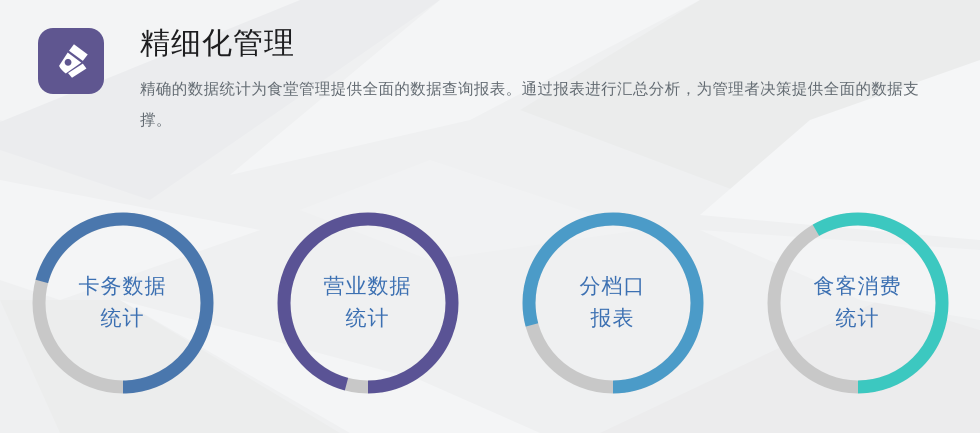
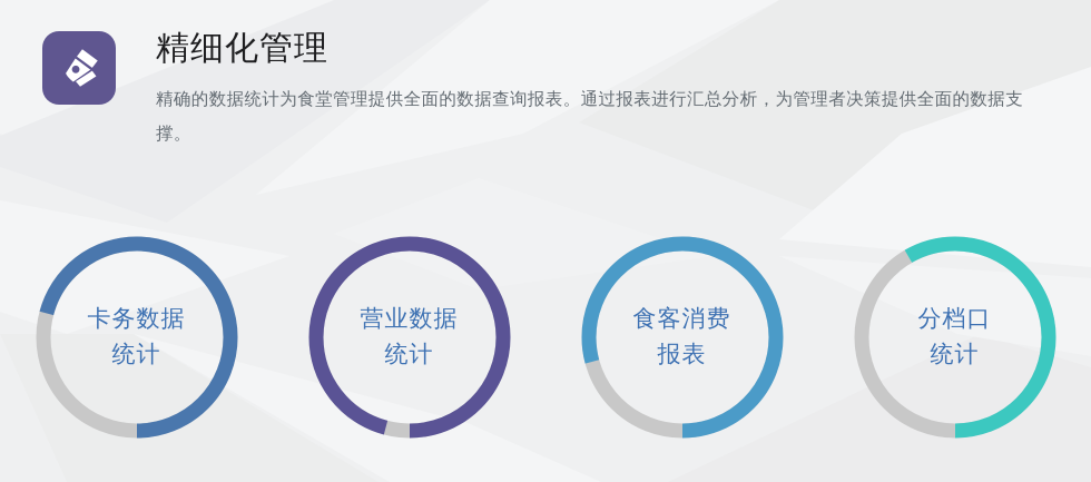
  精细化管理
  精确的数据统计为食堂管理提供全面的数据查询报表。通过报表进行汇总分析，为管理者决策提供全面的数据支撑。
  卡务数据
  统计
  营业数据
  统计
- 分档口
+ 食客消费
  报表
- 食客消费
+ 分档口
  统计
